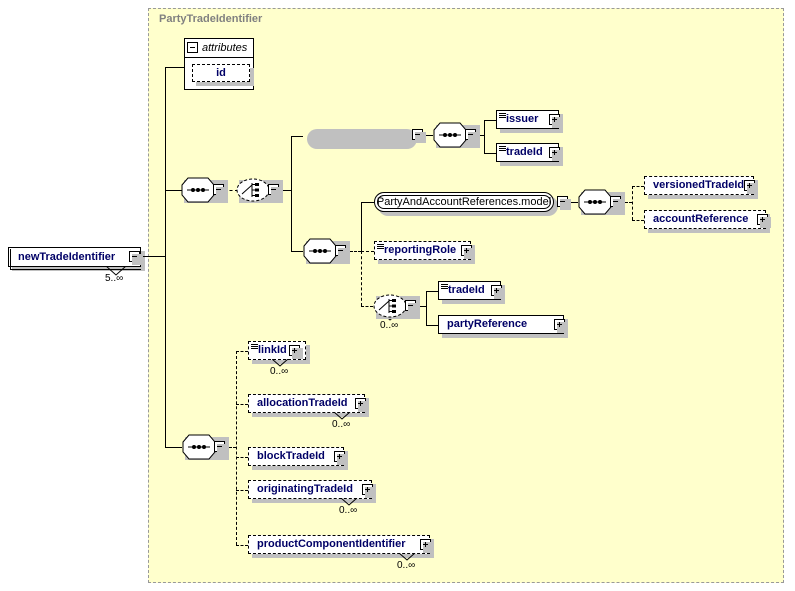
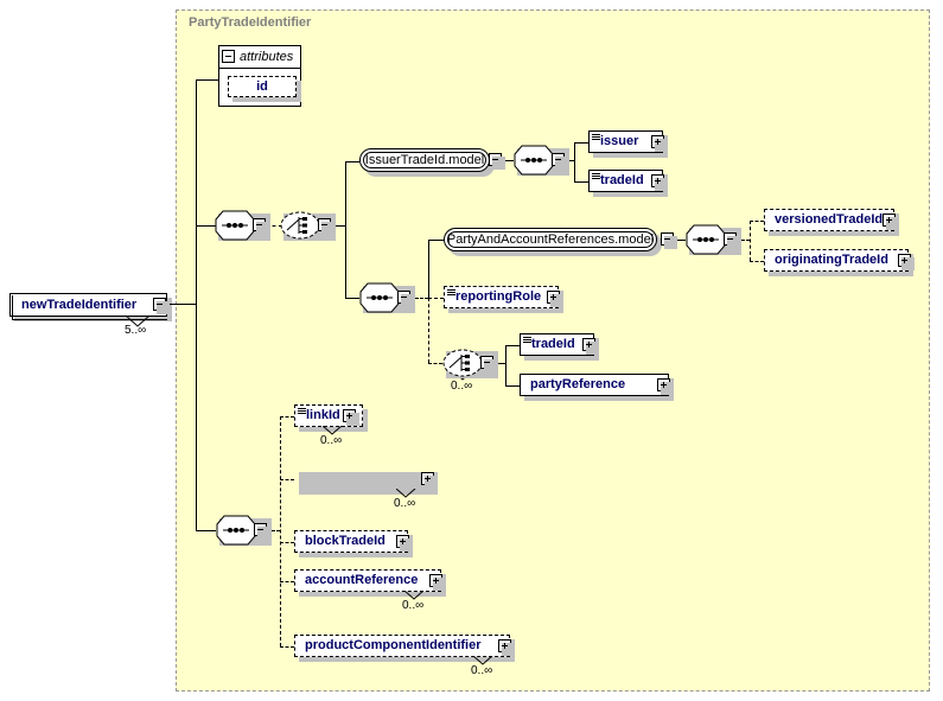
  PartyTradeIdentifier
  newTradeIdentifier
  5..∞
  attributes
  id
+ IssuerTradeId.model
  issuer
  tradeId
  PartyAndAccountReferences.model
  versionedTradeId
- accountReference
+ originatingTradeId
  reportingRole
  0..∞
  tradeId
  partyReference
  linkId
  0..∞
- allocationTradeId
  0..∞
  blockTradeId
- originatingTradeId
+ accountReference
  0..∞
  productComponentIdentifier
  0..∞
